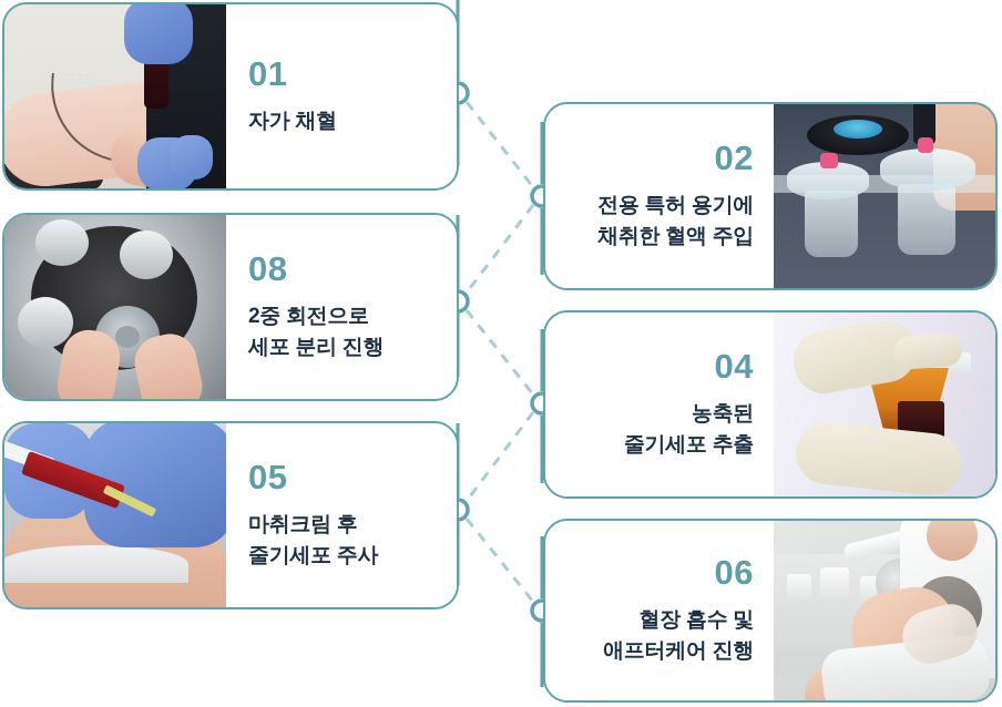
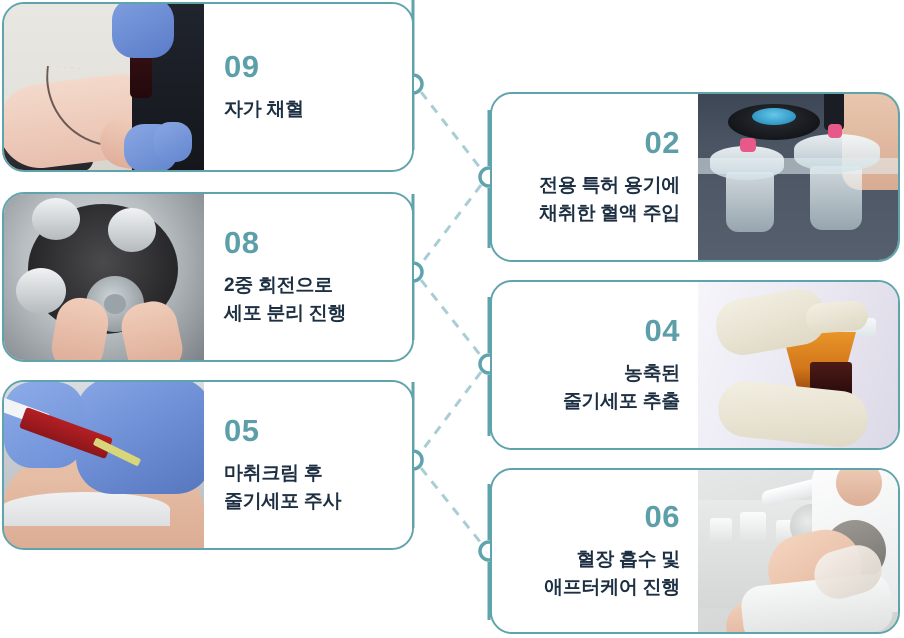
- 01
+ 09
  자가 채혈
  02
  전용 특허 용기에
  채취한 혈액 주입
  08
  2중 회전으로
  세포 분리 진행
  04
  농축된
  줄기세포 추출
  05
  마취크림 후
  줄기세포 주사
  06
  혈장 흡수 및
  애프터케어 진행
